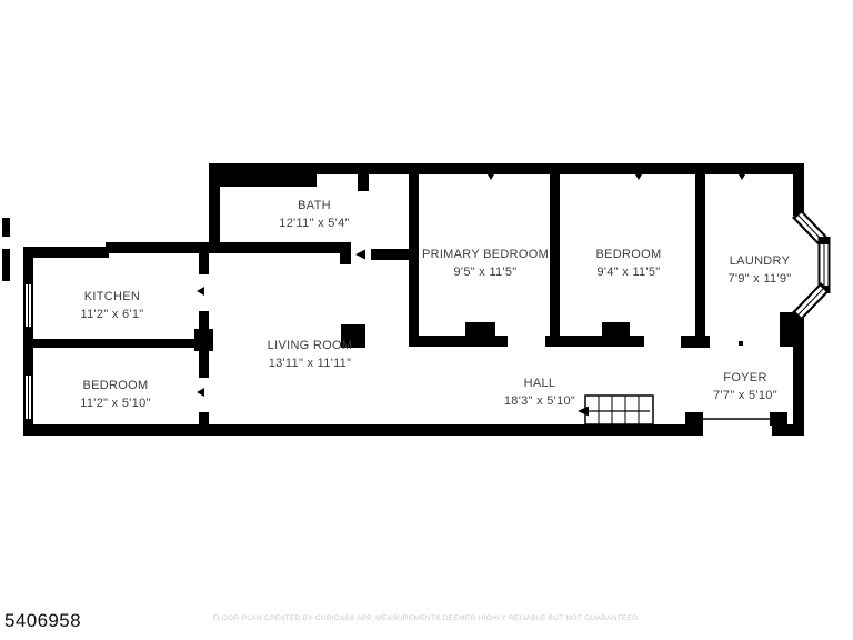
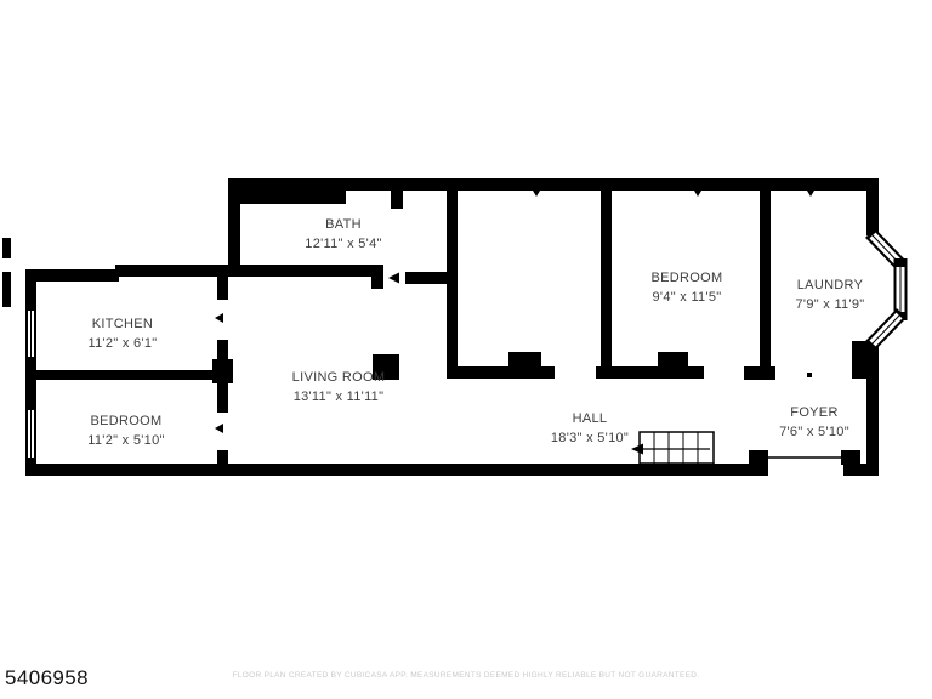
  BATH
  12'11" x 5'4"
  KITCHEN
  11'2" x 6'1"
  BEDROOM
  11'2" x 5'10"
  LIVING ROOM
  13'11" x 11'11"
- PRIMARY BEDROOM
- 9'5" x 11'5"
  BEDROOM
  9'4" x 11'5"
  LAUNDRY
  7'9" x 11'9"
  HALL
  18'3" x 5'10"
  FOYER
- 7'7" x 5'10"
+ 7'6" x 5'10"
  5406958
